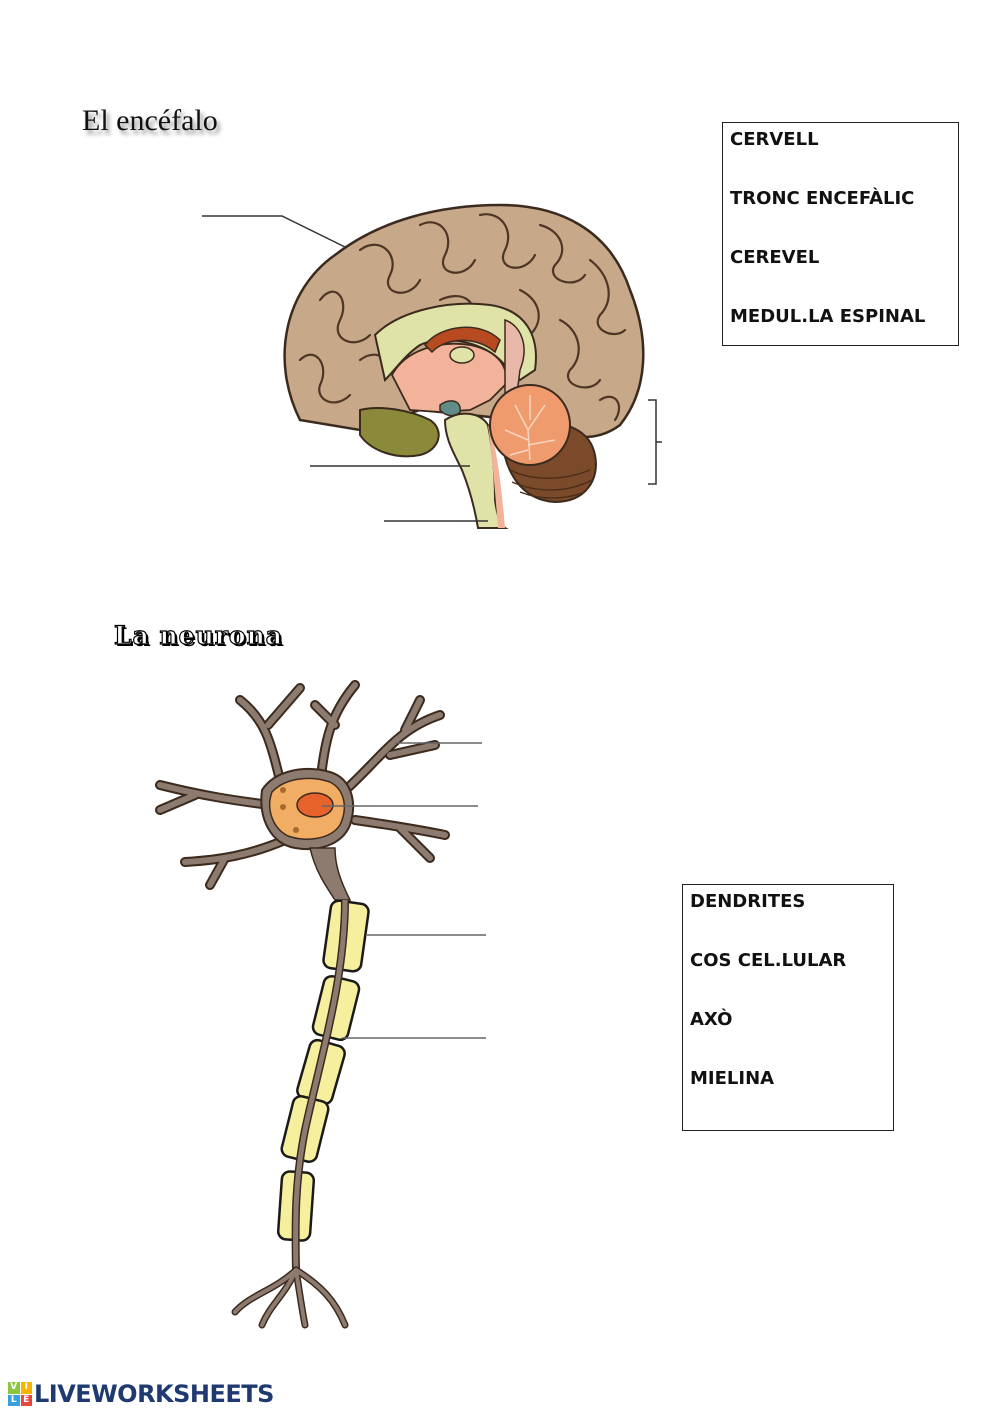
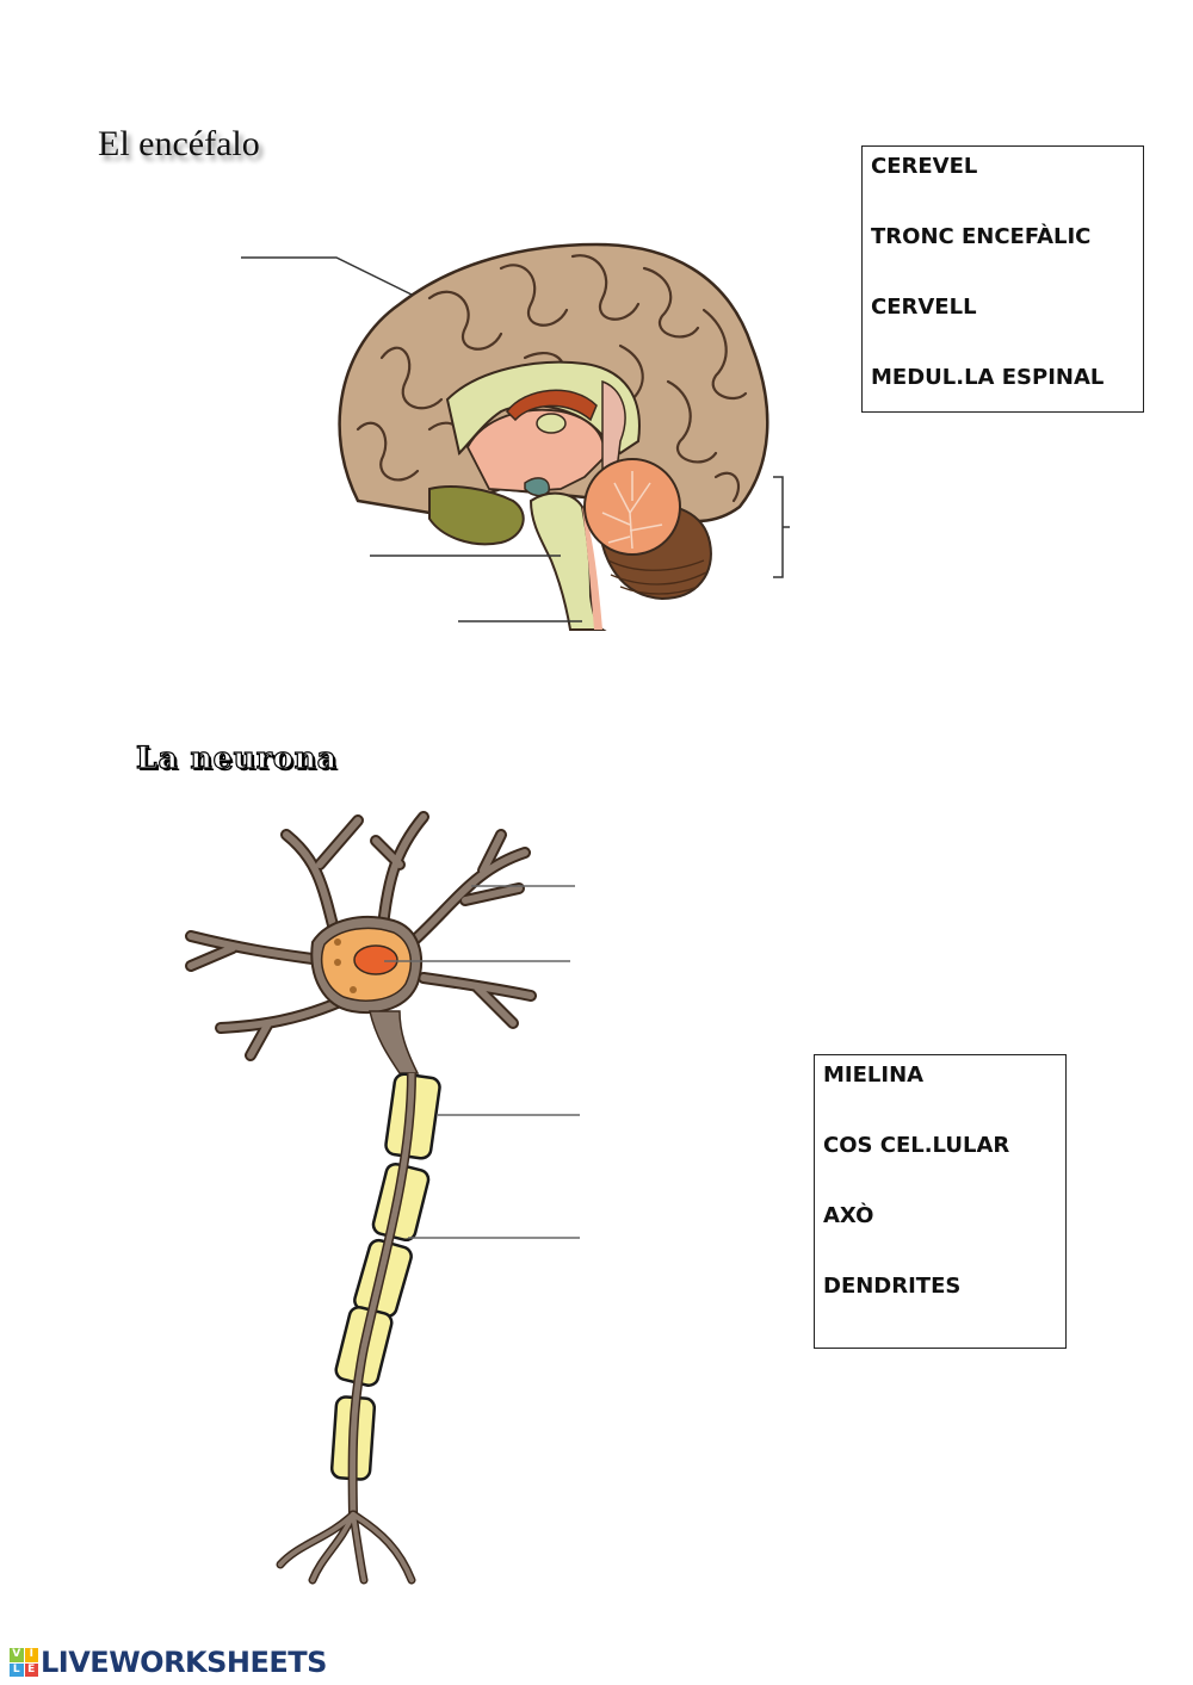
  El encéfalo
  La neurona
- CERVELL
+ CEREVEL
  TRONC ENCEFÀLIC
- CEREVEL
+ CERVELL
  MEDUL.LA ESPINAL
- DENDRITES
+ MIELINA
  COS CEL.LULAR
  AXÒ
- MIELINA
+ DENDRITES
  V
  I
  L
  E
  LIVEWORKSHEETS
